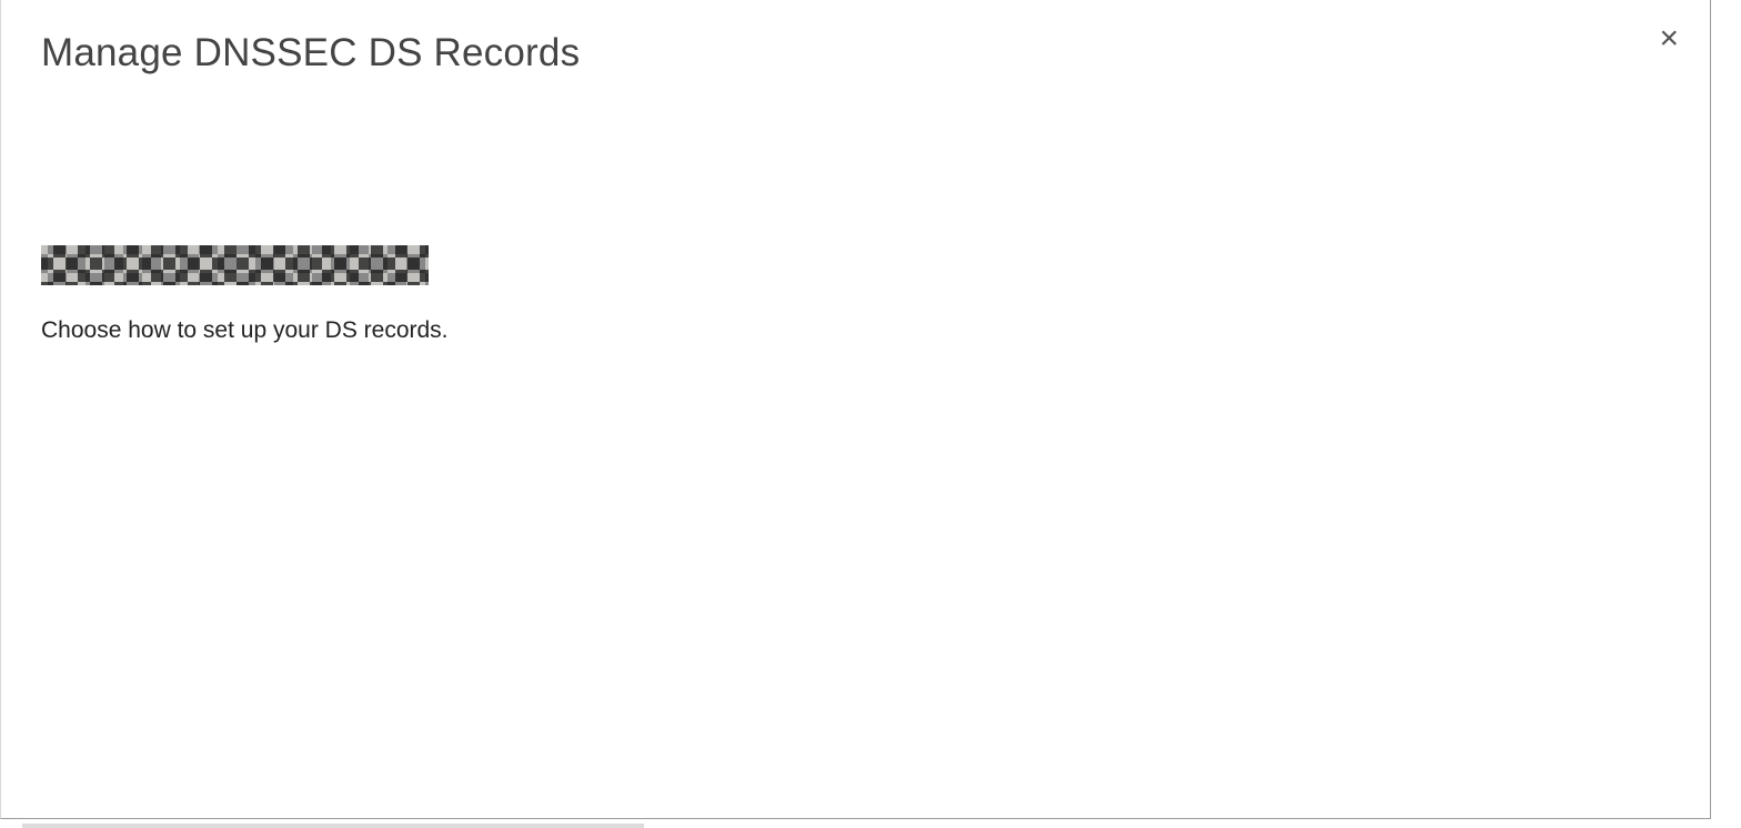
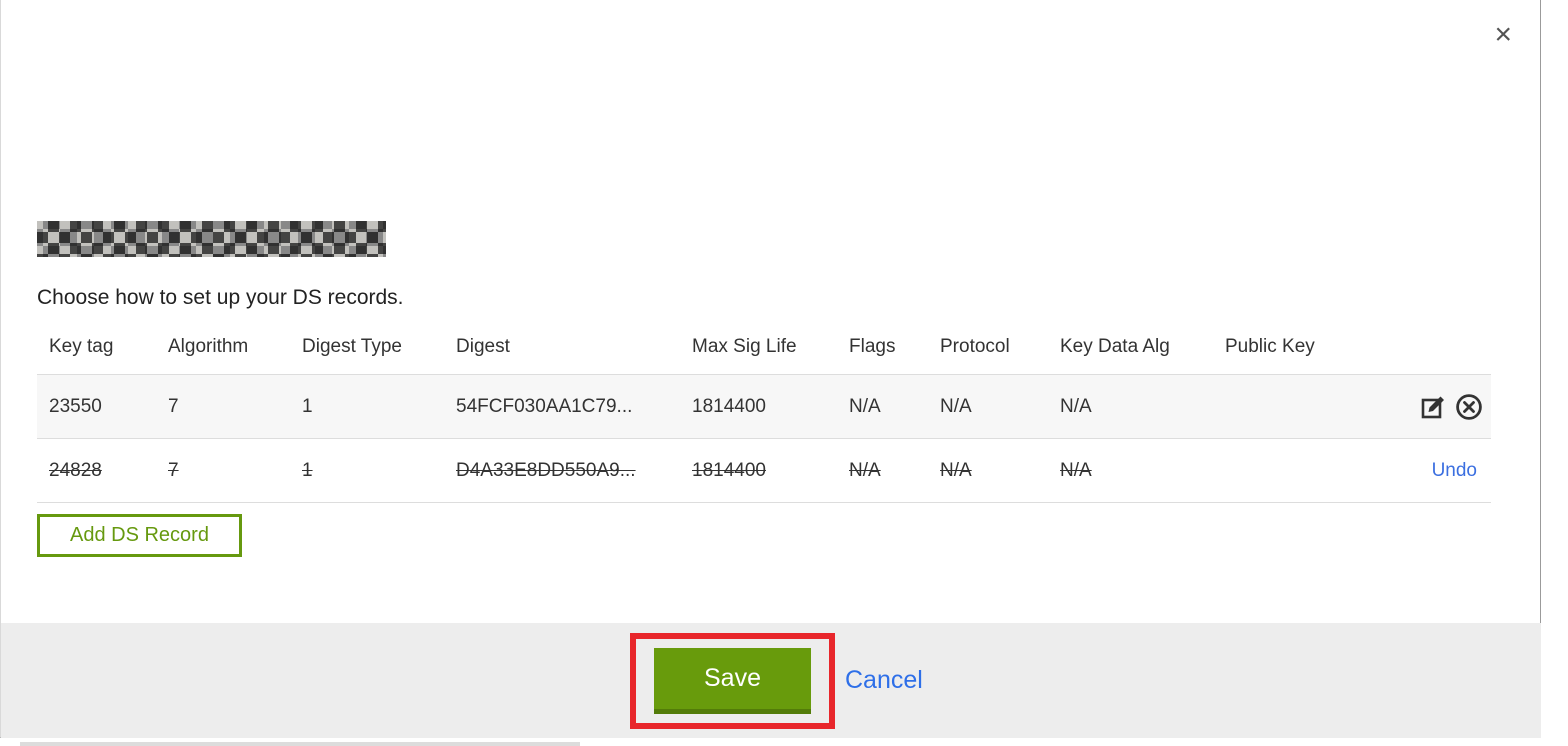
- Manage DNSSEC DS Records
  ×
  Choose how to set up your DS records.
+ Key tag	Algorithm	Digest Type	Digest	Max Sig Life	Flags	Protocol	Key Data Alg	Public Key
+ 23550	7	1	54FCF030AA1C79...	1814400	N/A	N/A	N/A
+ 24828	7	1	D4A33E8DD550A9...	1814400	N/A	N/A	N/A	Undo
+ Add DS Record
+ Save
+ Cancel
